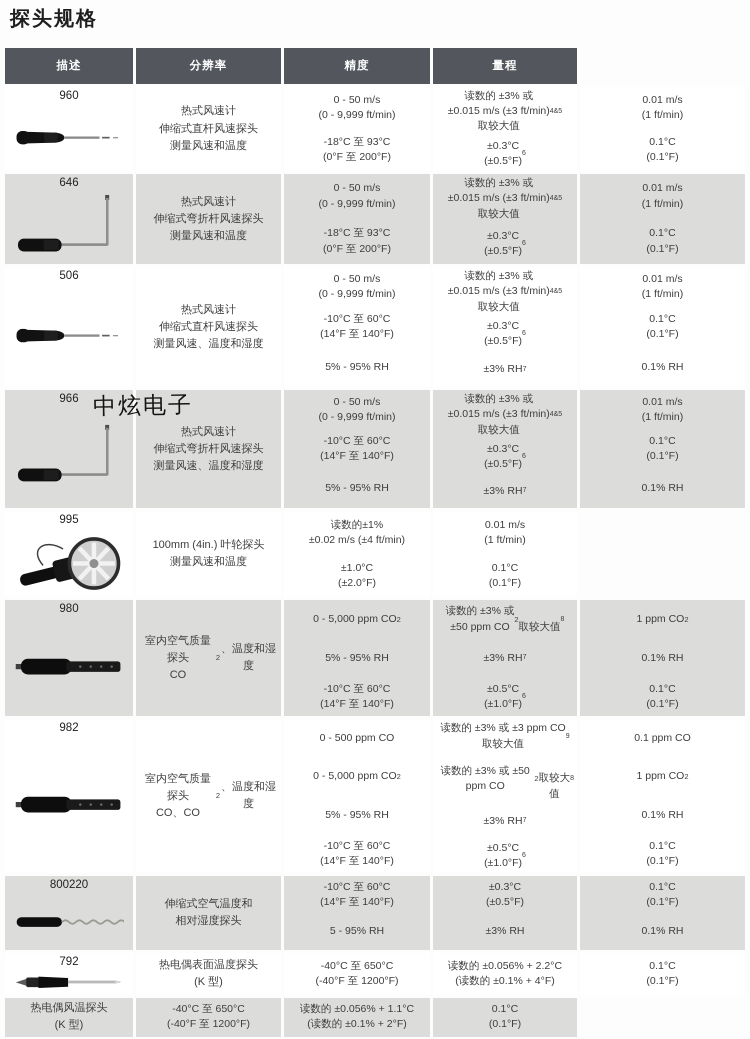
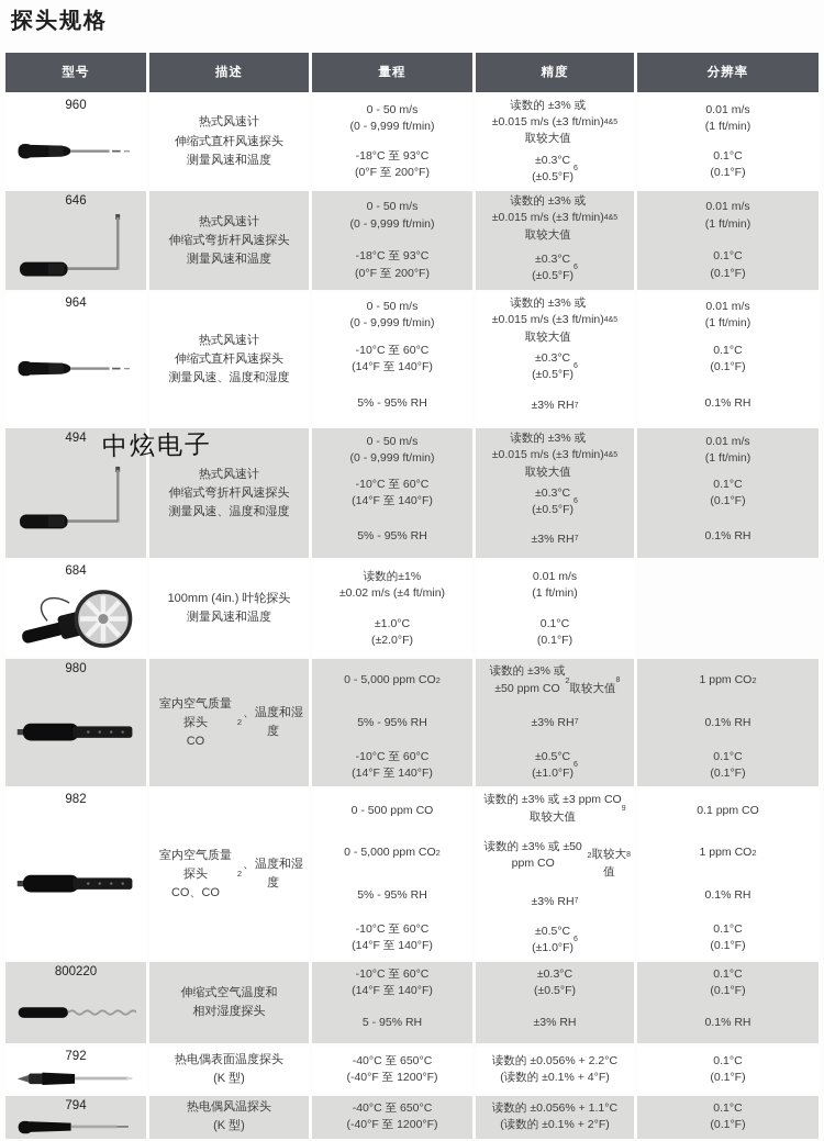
  探头规格
+ 型号
  描述
- 分辨率
+ 量程
  精度
- 量程
+ 分辨率
  960
  热式风速计
  伸缩式直杆风速探头
  测量风速和温度
  0 - 50 m/s
  (0 - 9,999 ft/min)
  -18°C 至 93°C
  (0°F 至 200°F)
  读数的 ±3% 或
  ±0.015 m/s (±3 ft/min)
  取较大值
  ±0.3°C
  (±0.5°F)
  0.01 m/s
  (1 ft/min)
  0.1°C
  (0.1°F)
  646
  热式风速计
  伸缩式弯折杆风速探头
  测量风速和温度
  0 - 50 m/s
  (0 - 9,999 ft/min)
  -18°C 至 93°C
  (0°F 至 200°F)
  读数的 ±3% 或
  ±0.015 m/s (±3 ft/min)
  取较大值
  ±0.3°C
  (±0.5°F)
  0.01 m/s
  (1 ft/min)
  0.1°C
  (0.1°F)
- 506
+ 964
  热式风速计
  伸缩式直杆风速探头
  测量风速、温度和湿度
  0 - 50 m/s
  (0 - 9,999 ft/min)
  -10°C 至 60°C
  (14°F 至 140°F)
  5% - 95% RH
  读数的 ±3% 或
  ±0.015 m/s (±3 ft/min)
  取较大值
  ±0.3°C
  (±0.5°F)
  ±3% RH
  0.01 m/s
  (1 ft/min)
  0.1°C
  (0.1°F)
  0.1% RH
- 966
+ 494
  热式风速计
  伸缩式弯折杆风速探头
  测量风速、温度和湿度
  0 - 50 m/s
  (0 - 9,999 ft/min)
  -10°C 至 60°C
  (14°F 至 140°F)
  5% - 95% RH
  读数的 ±3% 或
  ±0.015 m/s (±3 ft/min)
  取较大值
  ±0.3°C
  (±0.5°F)
  ±3% RH
  0.01 m/s
  (1 ft/min)
  0.1°C
  (0.1°F)
  0.1% RH
  中炫电子
- 995
+ 684
  100mm (4in.) 叶轮探头
  测量风速和温度
  读数的±1%
  ±0.02 m/s (±4 ft/min)
  ±1.0°C
  (±2.0°F)
  0.01 m/s
  (1 ft/min)
  0.1°C
  (0.1°F)
  980
  室内空气质量探头
  CO
  2
  、温度和湿度
  0 - 5,000 ppm CO
  2
  5% - 95% RH
  -10°C 至 60°C
  (14°F 至 140°F)
  读数的 ±3% 或
  ±50 ppm CO
  2
  取较大值
  ±3% RH
  ±0.5°C
  (±1.0°F)
  1 ppm CO
  2
  0.1% RH
  0.1°C
  (0.1°F)
  982
  室内空气质量探头
  CO、CO
  2
  、温度和湿度
  0 - 500 ppm CO
  0 - 5,000 ppm CO
  2
  5% - 95% RH
  -10°C 至 60°C
  (14°F 至 140°F)
  读数的 ±3% 或 ±3 ppm CO
  取较大值
  读数的 ±3% 或 ±50 ppm CO
  2
  取较大值
  ±3% RH
  ±0.5°C
  (±1.0°F)
  0.1 ppm CO
  1 ppm CO
  2
  0.1% RH
  0.1°C
  (0.1°F)
  800220
  伸缩式空气温度和
  相对湿度探头
  -10°C 至 60°C
  (14°F 至 140°F)
  5 - 95% RH
  ±0.3°C
  (±0.5°F)
  ±3% RH
  0.1°C
  (0.1°F)
  0.1% RH
  792
  热电偶表面温度探头
  (K 型)
  -40°C 至 650°C
  (-40°F 至 1200°F)
  读数的 ±0.056% + 2.2°C
  (读数的 ±0.1% + 4°F)
  0.1°C
  (0.1°F)
+ 794
  热电偶风温探头
  (K 型)
  -40°C 至 650°C
  (-40°F 至 1200°F)
  读数的 ±0.056% + 1.1°C
  (读数的 ±0.1% + 2°F)
  0.1°C
  (0.1°F)
